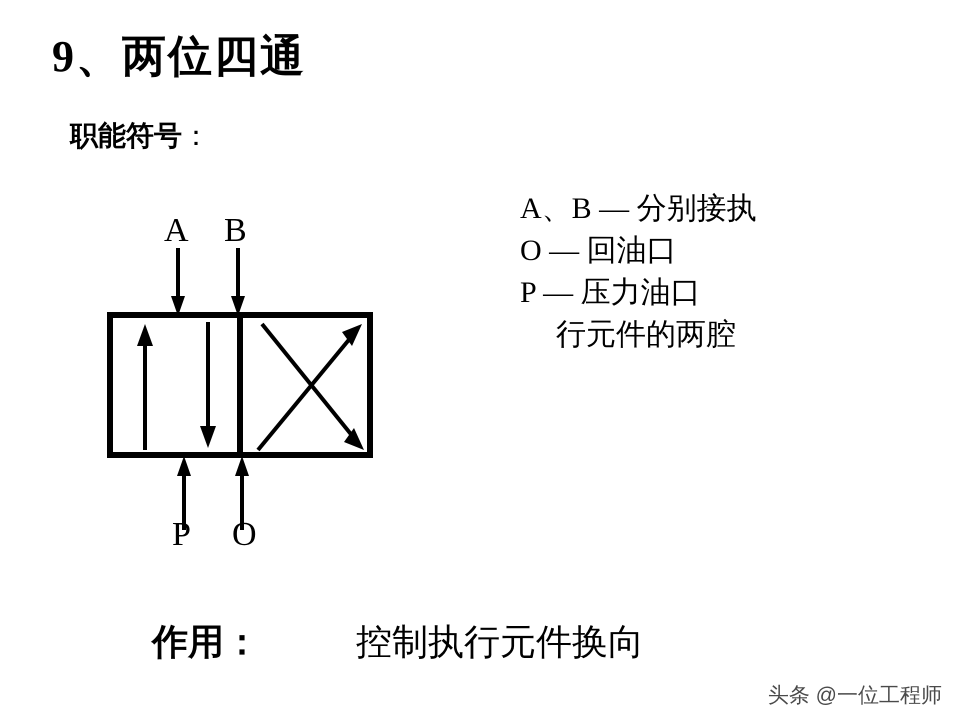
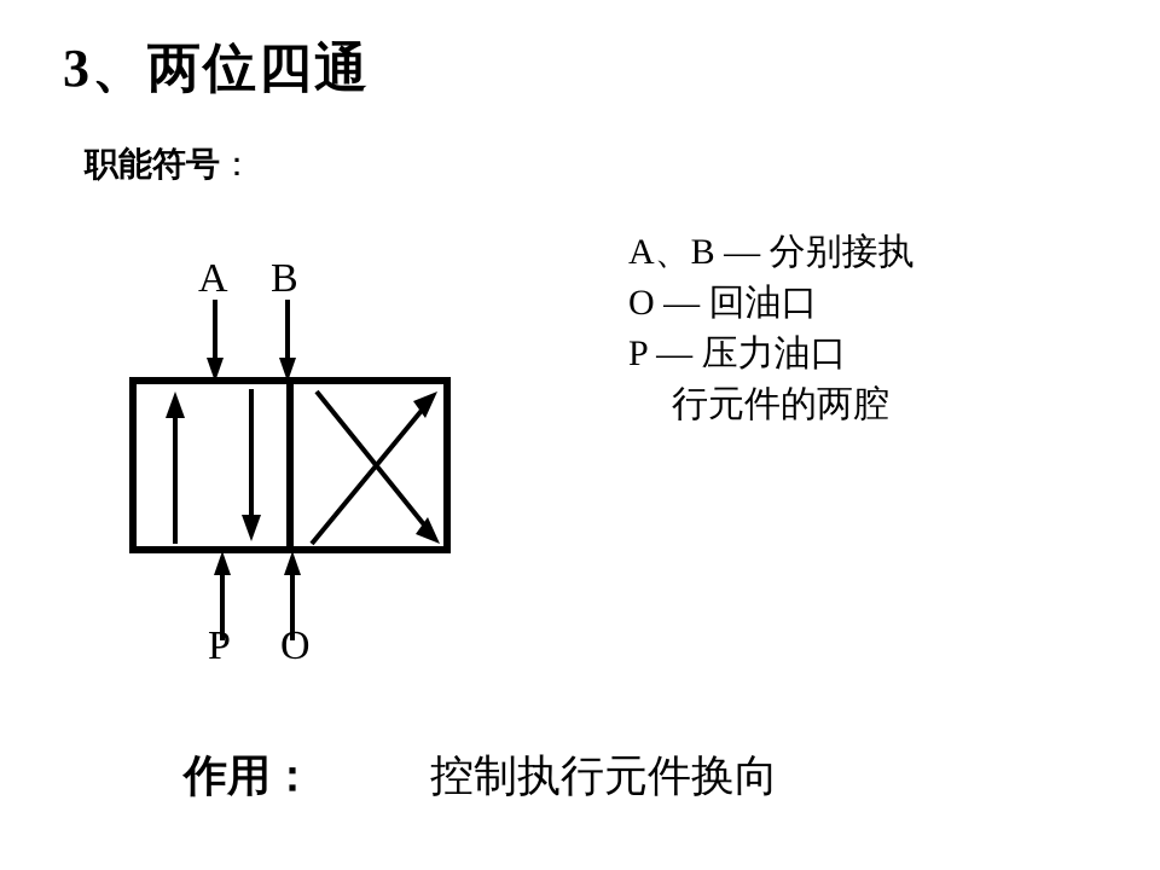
- 9、两位四通
+ 3、两位四通
  职能符号：
  A、B — 分别接执
  O — 回油口
  P — 压力油口
  行元件的两腔
  A
  B
  P
  O
  作用：
  控制执行元件换向
- 头条 @一位工程师
